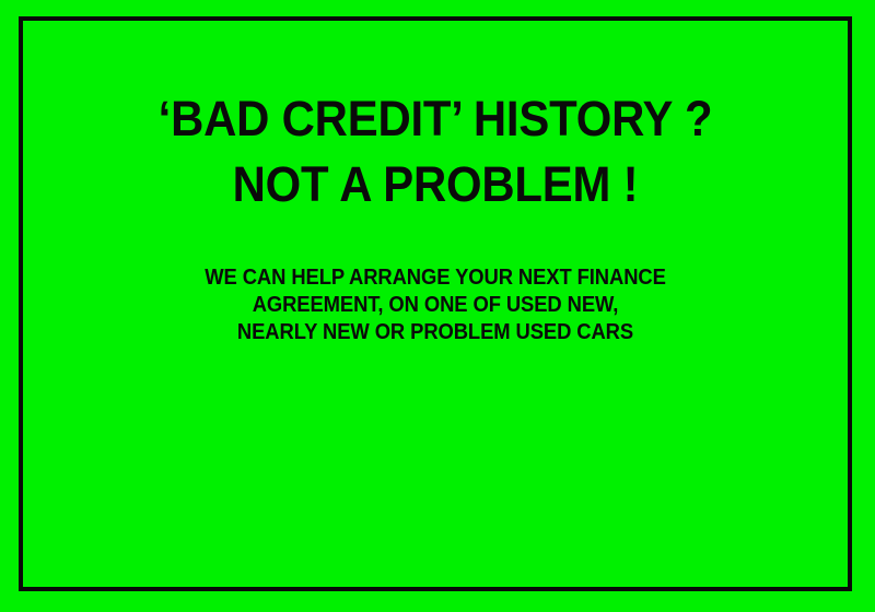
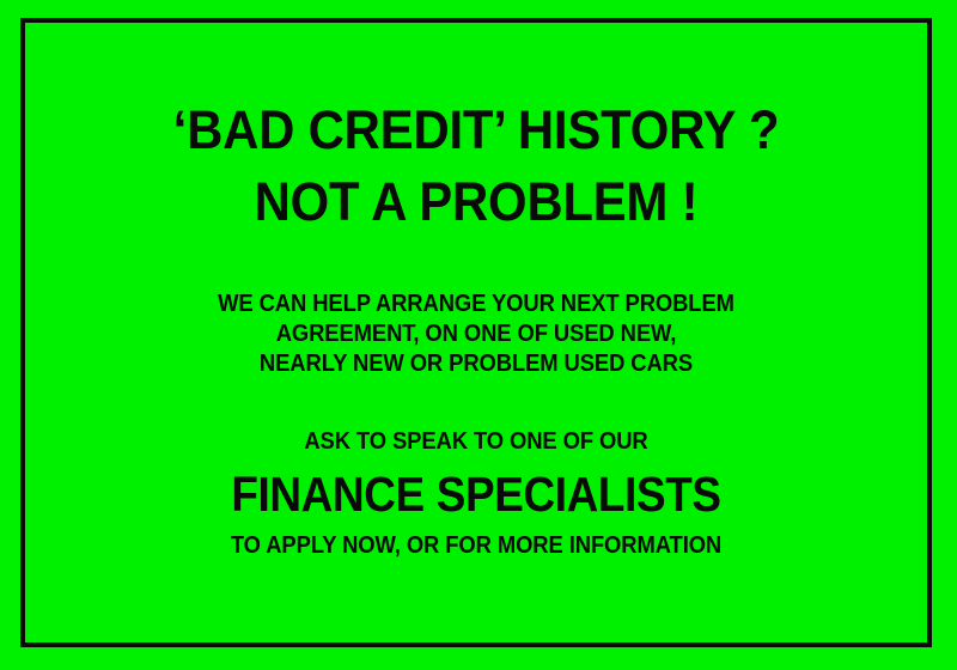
  ‘BAD CREDIT’ HISTORY ?
  NOT A PROBLEM !
- WE CAN HELP ARRANGE YOUR NEXT FINANCE
+ WE CAN HELP ARRANGE YOUR NEXT PROBLEM
  AGREEMENT, ON ONE OF USED NEW,
  NEARLY NEW OR PROBLEM USED CARS
+ ASK TO SPEAK TO ONE OF OUR
+ FINANCE SPECIALISTS
+ TO APPLY NOW, OR FOR MORE INFORMATION
